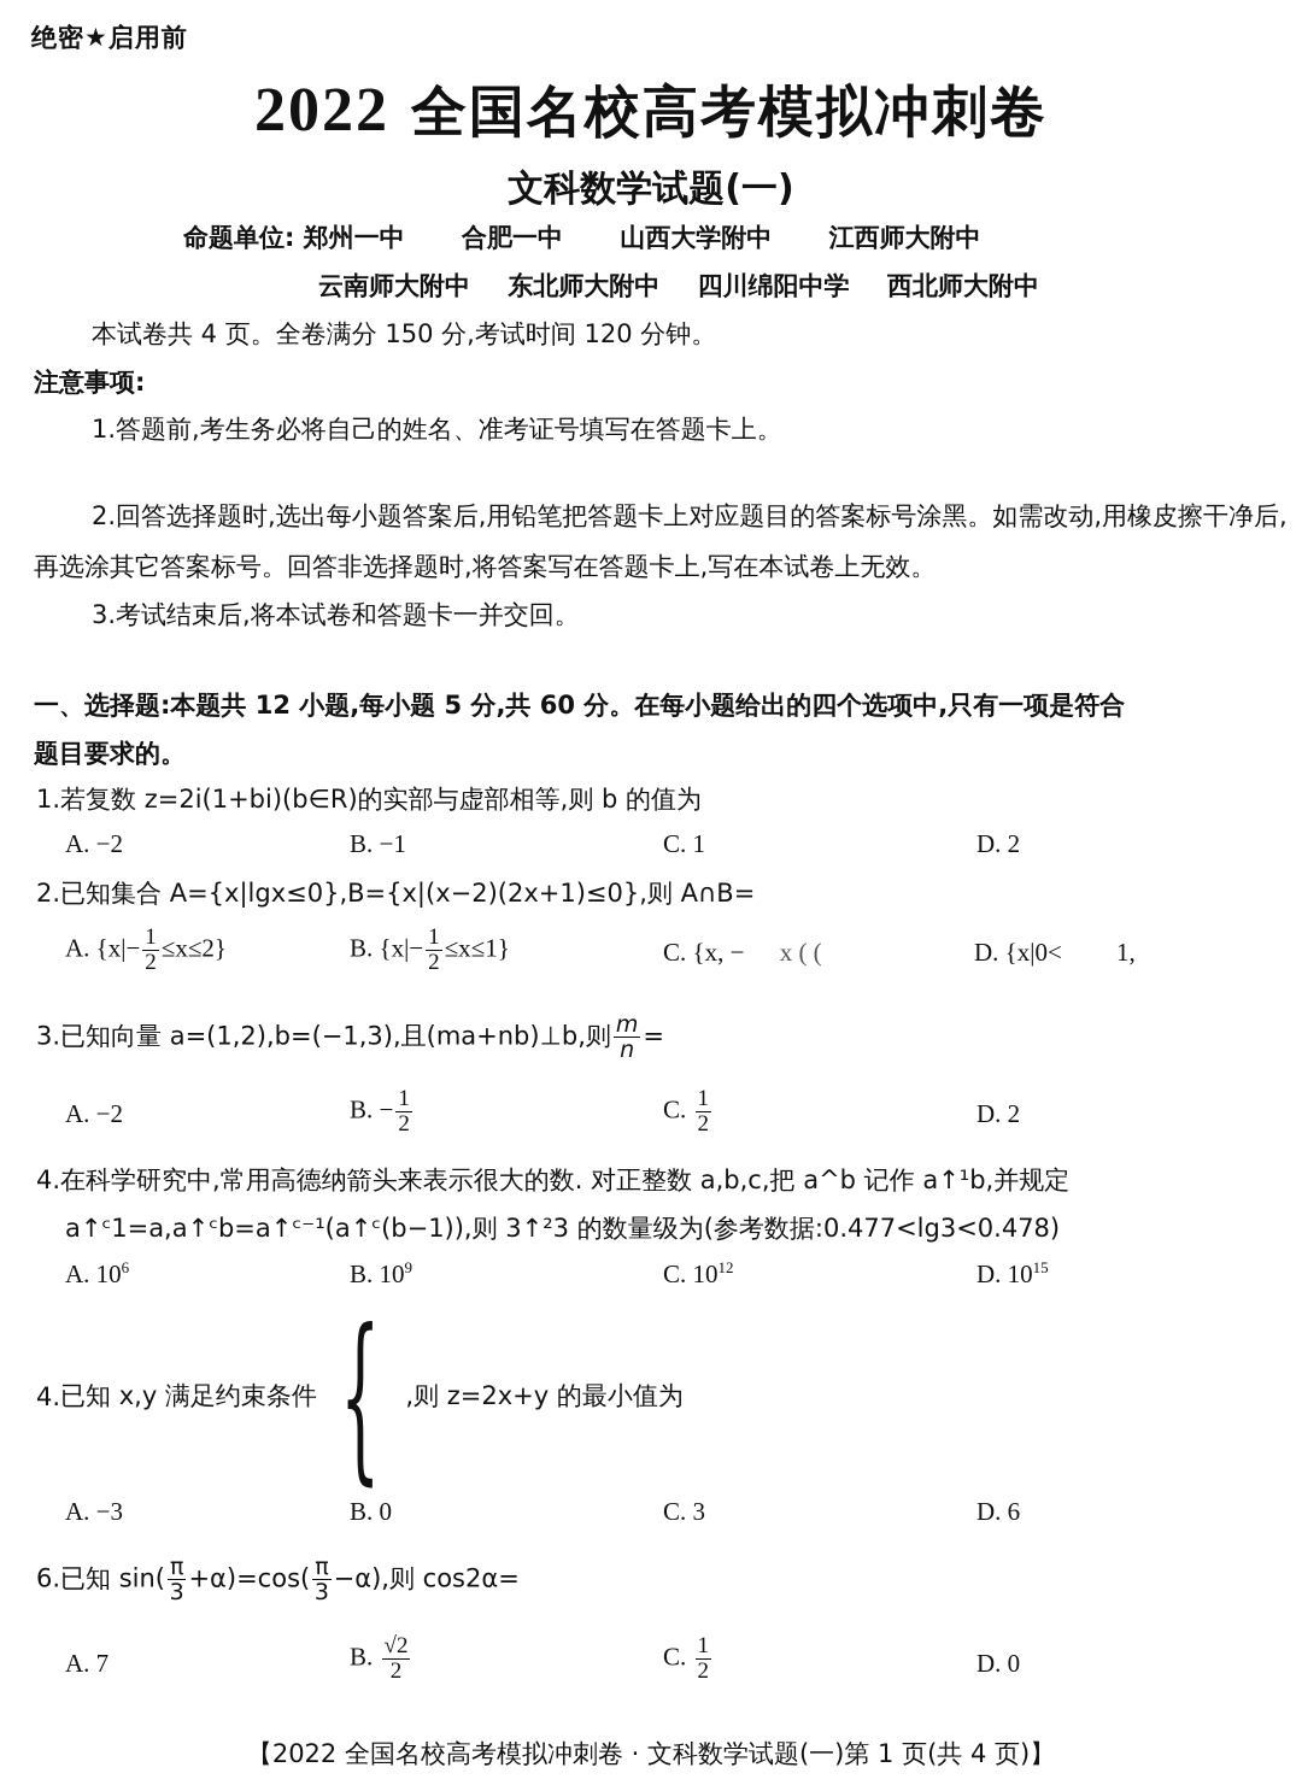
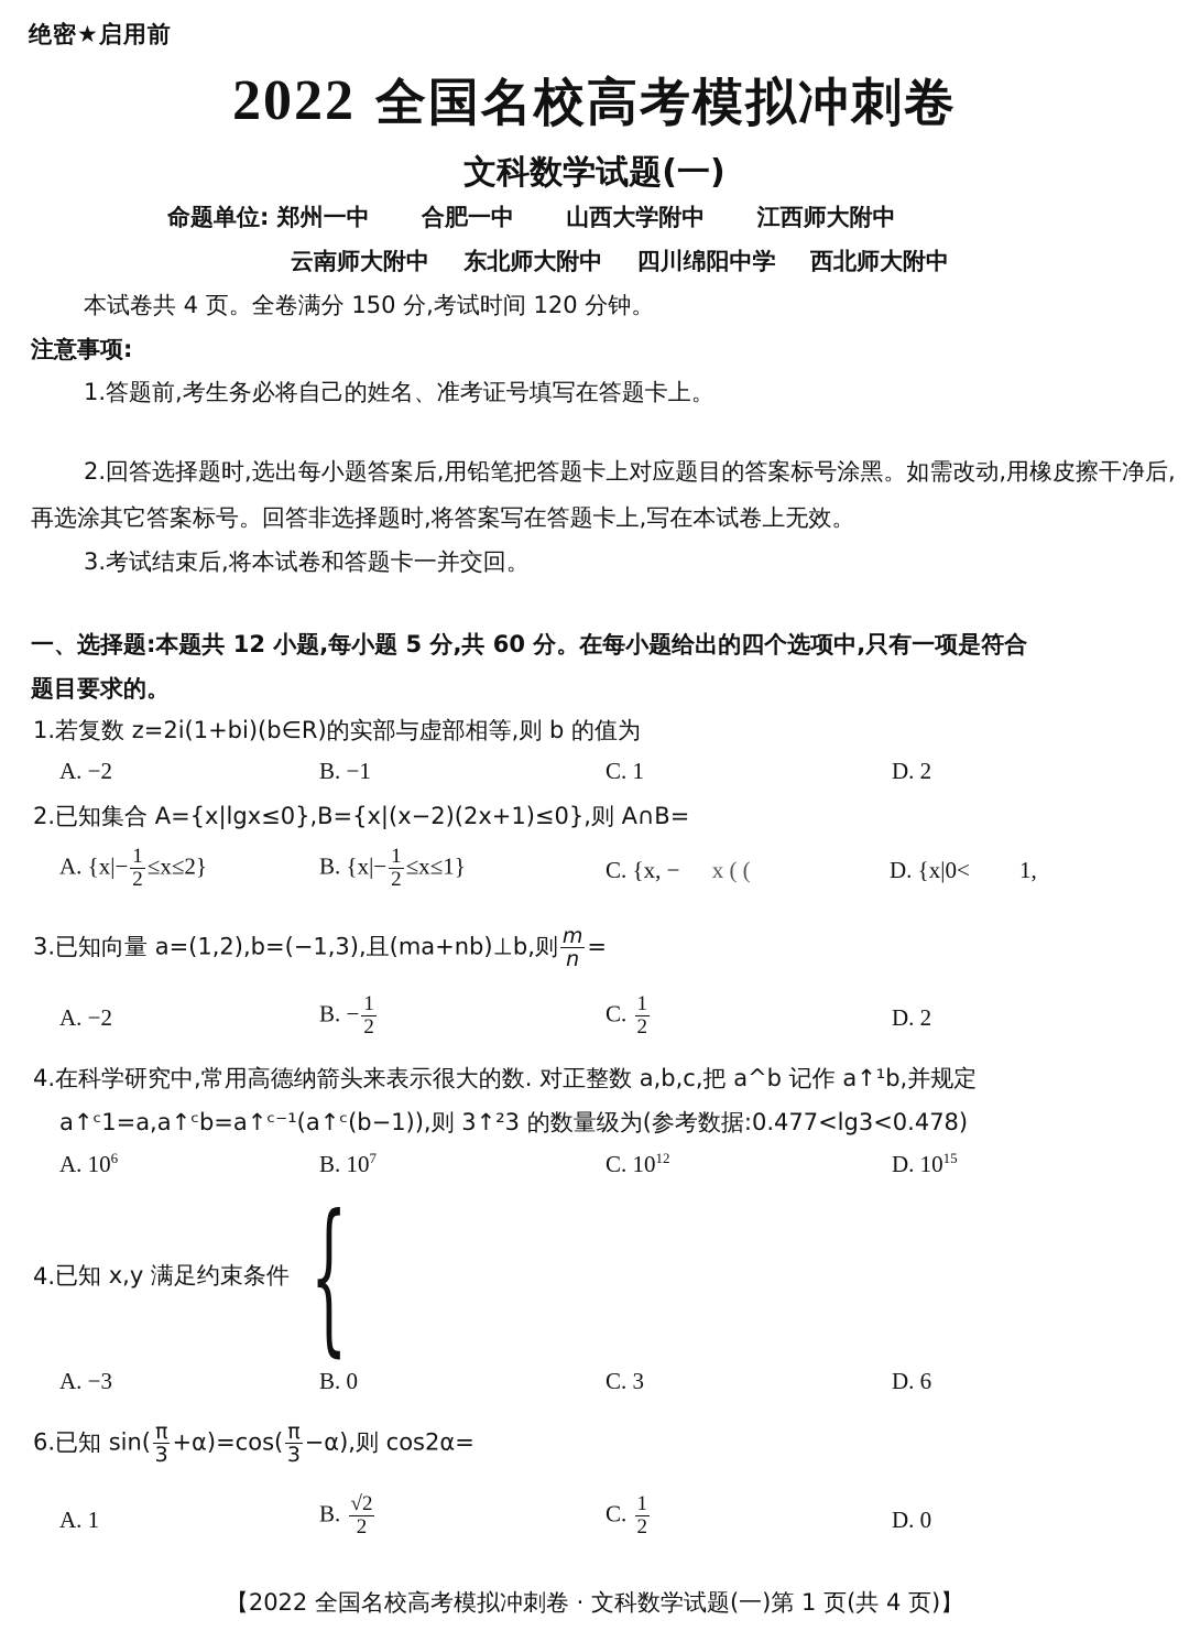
  绝密★启用前
  2022 全国名校高考模拟冲刺卷
  文科数学试题(一)
  命题单位: 郑州一中 合肥一中 山西大学附中 江西师大附中
  云南师大附中 东北师大附中 四川绵阳中学 西北师大附中
  本试卷共 4 页。全卷满分 150 分,考试时间 120 分钟。
  注意事项:
  1.答题前,考生务必将自己的姓名、准考证号填写在答题卡上。
  2.回答选择题时,选出每小题答案后,用铅笔把答题卡上对应题目的答案标号涂黑。如需改动,用橡皮擦干净后,再选涂其它答案标号。回答非选择题时,将答案写在答题卡上,写在本试卷上无效。
  3.考试结束后,将本试卷和答题卡一并交回。
  一、选择题:本题共 12 小题,每小题 5 分,共 60 分。在每小题给出的四个选项中,只有一项是符合
  题目要求的。
  1.若复数 z=2i(1+bi)(b∈R)的实部与虚部相等,则 b 的值为
  A. −2
  B. −1
  C. 1
  D. 2
  2.已知集合 A={x|lgx≤0},B={x|(x−2)(2x+1)≤0},则 A∩B=
  A. {x|−
  1
  2
  ≤x≤2}
  B. {x|−
  1
  2
  ≤x≤1}
  C. {x, − x ( (
  D. {x|0< 1,
  3.已知向量 a=(1,2),b=(−1,3),且(ma+nb)⊥b,则
  m
  n
  =
  A. −2
  B. −
  1
  2
  C.
  1
  2
  D. 2
  4.在科学研究中,常用高德纳箭头来表示很大的数. 对正整数 a,b,c,把 a^b 记作 a↑¹b,并规定
  a↑ᶜ1=a,a↑ᶜb=a↑ᶜ⁻¹(a↑ᶜ(b−1)),则 3↑²3 的数量级为(参考数据:0.477<lg3<0.478)
  A. 106
- B. 109
+ B. 107
  C. 1012
  D. 1015
  4.
  已知 x,y 满足约束条件
  {
- ,则 z=2x+y 的最小值为
  A. −3
  B. 0
  C. 3
  D. 6
  6.已知 sin(
  π
  3
  +α)=cos(
  π
  3
  −α),则 cos2α=
- A. 7
+ A. 1
  B.
  √2
  2
  C.
  1
  2
  D. 0
  【2022 全国名校高考模拟冲刺卷 · 文科数学试题(一)第 1 页(共 4 页)】
